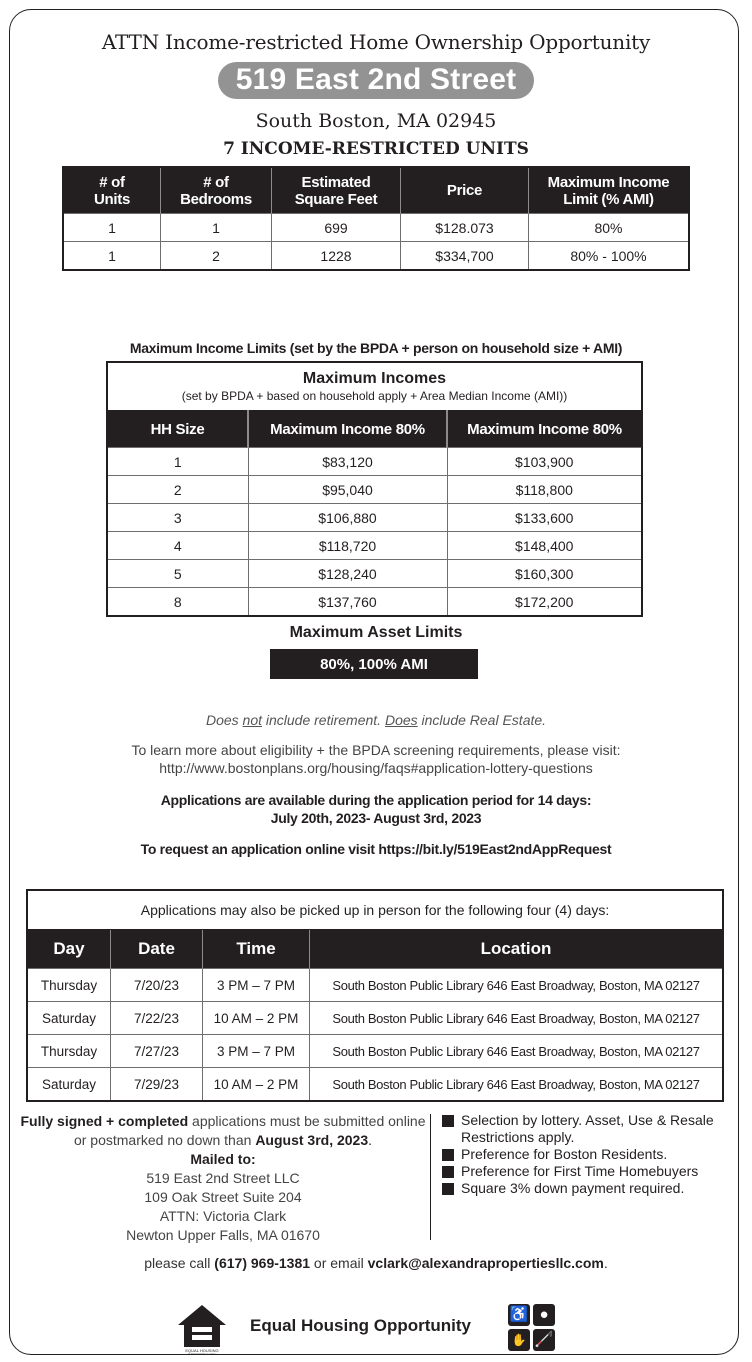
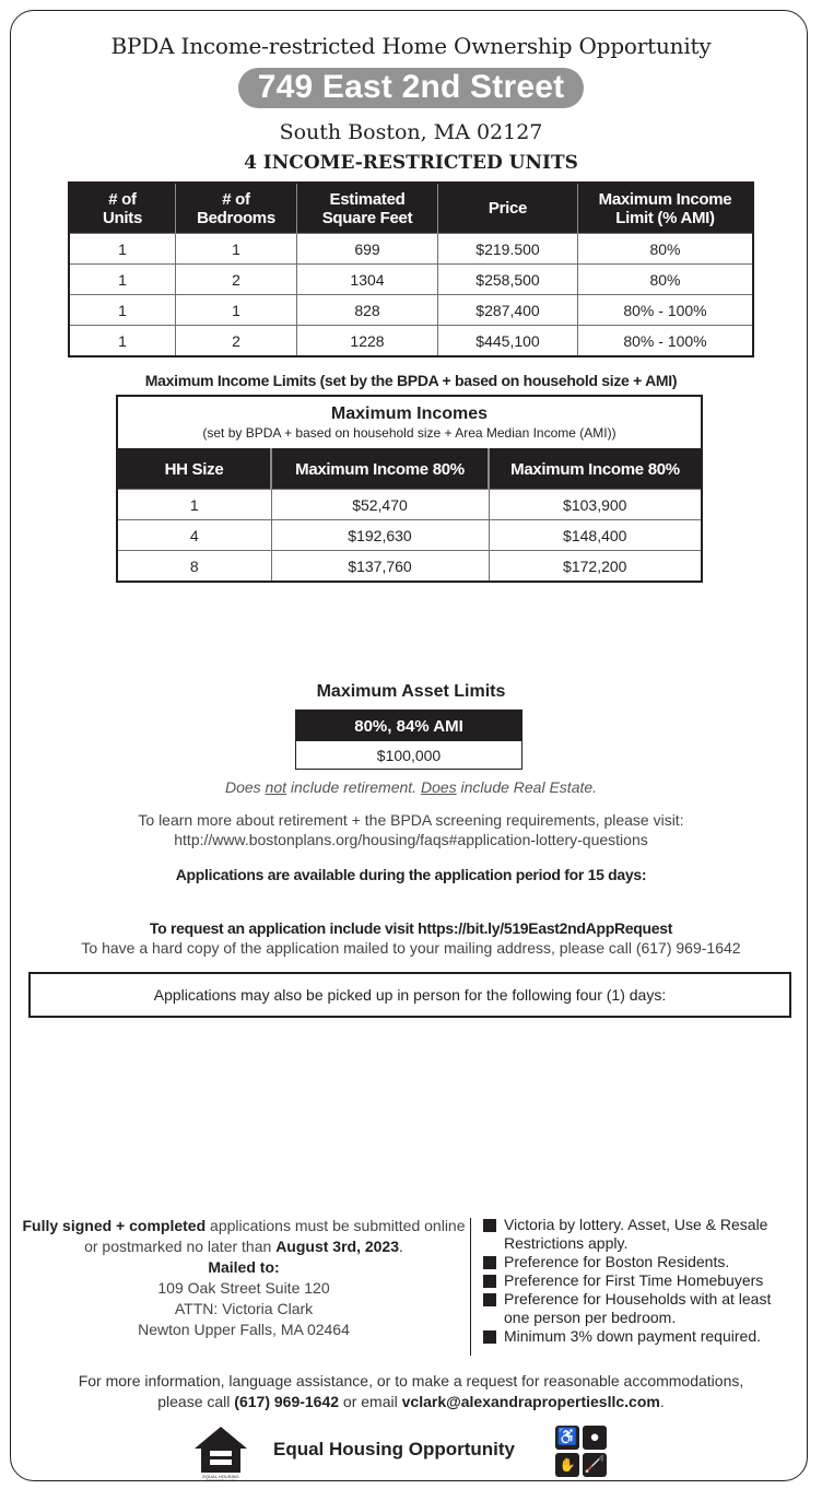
- ATTN Income-restricted Home Ownership Opportunity
+ BPDA Income-restricted Home Ownership Opportunity
- 519 East 2nd Street
+ 749 East 2nd Street
- South Boston, MA 02945
+ South Boston, MA 02127
- 7 INCOME-RESTRICTED UNITS
+ 4 INCOME-RESTRICTED UNITS
  # ofUnits	# ofBedrooms	EstimatedSquare Feet	Price	Maximum IncomeLimit (% AMI)
- 1	1	699	$128.073	80%
+ 1	1	699	$219.500	80%
+ 1	2	1304	$258,500	80%
+ 1	1	828	$287,400	80% - 100%
- 1	2	1228	$334,700	80% - 100%
+ 1	2	1228	$445,100	80% - 100%
- Maximum Income Limits (set by the BPDA + person on household size + AMI)
+ Maximum Income Limits (set by the BPDA + based on household size + AMI)
- Maximum Incomes (set by BPDA + based on household apply + Area Median Income (AMI))
+ Maximum Incomes (set by BPDA + based on household size + Area Median Income (AMI))
  HH Size	Maximum Income 80%	Maximum Income 80%
- 1	$83,120	$103,900
+ 1	$52,470	$103,900
- 2	$95,040	$118,800
- 3	$106,880	$133,600
- 4	$118,720	$148,400
+ 4	$192,630	$148,400
- 5	$128,240	$160,300
  8	$137,760	$172,200
  Maximum Asset Limits
- 80%, 100% AMI
+ 80%, 84% AMI
+ $100,000
  Does not include retirement. Does include Real Estate.
- To learn more about eligibility + the BPDA screening requirements, please visit:
+ To learn more about retirement + the BPDA screening requirements, please visit:
  http://www.bostonplans.org/housing/faqs#application-lottery-questions
- Applications are available during the application period for 14 days:
+ Applications are available during the application period for 15 days:
- July 20th, 2023- August 3rd, 2023
- To request an application online visit https://bit.ly/519East2ndAppRequest
+ To request an application include visit https://bit.ly/519East2ndAppRequest
+ To have a hard copy of the application mailed to your mailing address, please call (617) 969-1642
- Applications may also be picked up in person for the following four (4) days:
+ Applications may also be picked up in person for the following four (1) days:
- Day	Date	Time	Location
- Thursday	7/20/23	3 PM – 7 PM	South Boston Public Library 646 East Broadway, Boston, MA 02127
- Saturday	7/22/23	10 AM – 2 PM	South Boston Public Library 646 East Broadway, Boston, MA 02127
- Thursday	7/27/23	3 PM – 7 PM	South Boston Public Library 646 East Broadway, Boston, MA 02127
- Saturday	7/29/23	10 AM – 2 PM	South Boston Public Library 646 East Broadway, Boston, MA 02127
- Fully signed + completed applications must be submitted online or postmarked no down than August 3rd, 2023.
+ Fully signed + completed applications must be submitted online or postmarked no later than August 3rd, 2023.
  Mailed to:
- 519 East 2nd Street LLC
- 109 Oak Street Suite 204
+ 109 Oak Street Suite 120
  ATTN: Victoria Clark
- Newton Upper Falls, MA 01670
+ Newton Upper Falls, MA 02464
- Selection by lottery. Asset, Use & Resale Restrictions apply.
+ Victoria by lottery. Asset, Use & Resale Restrictions apply.
  Preference for Boston Residents.
  Preference for First Time Homebuyers
+ Preference for Households with at least one person per bedroom.
- Square 3% down payment required.
+ Minimum 3% down payment required.
+ For more information, language assistance, or to make a request for reasonable accommodations,
- please call (617) 969-1381 or email vclark@alexandrapropertiesllc.com.
+ please call (617) 969-1642 or email vclark@alexandrapropertiesllc.com.
  Equal Housing Opportunity
  ♿
  ●
  ✋
  🦯
